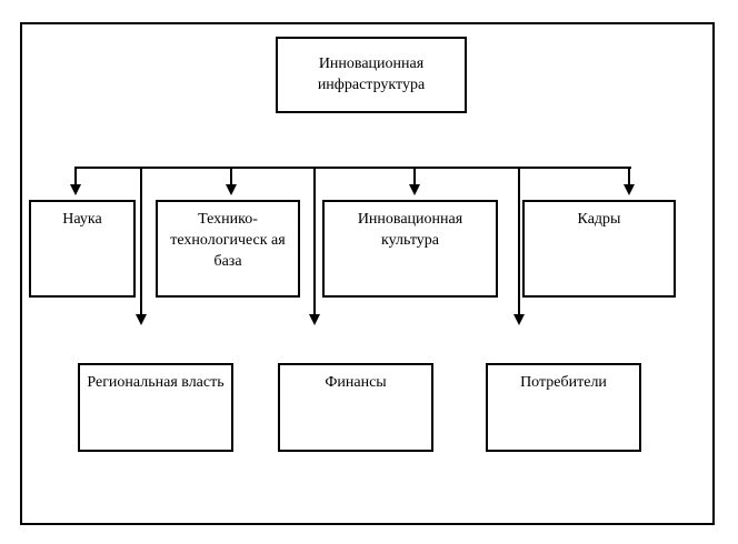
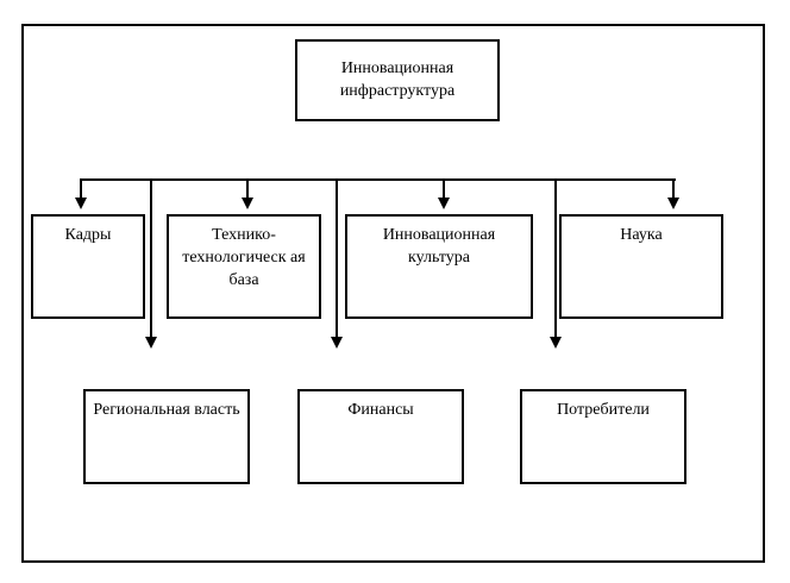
  Инновационная инфраструктура
- Наука
+ Кадры
  Технико-технологическ ая база
  Инновационная культура
- Кадры
+ Наука
  Региональная власть
  Финансы
  Потребители
